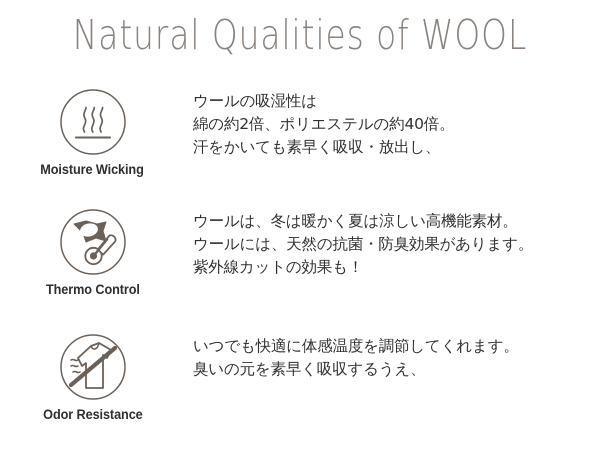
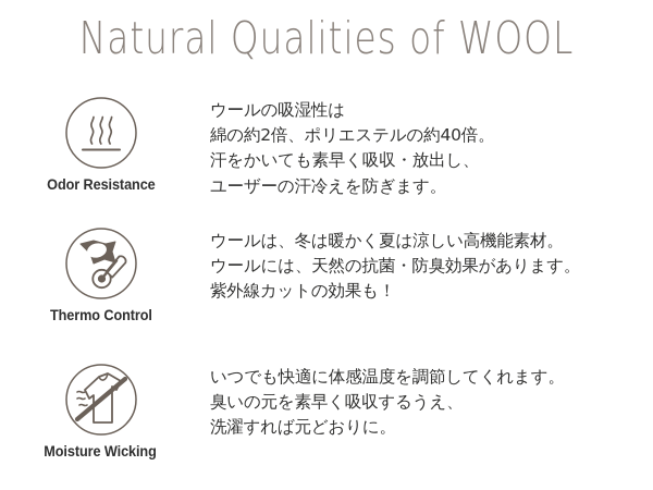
  Natural Qualities of WOOL
- Moisture Wicking
+ Odor Resistance
  ウールの吸湿性は
  綿の約2倍、ポリエステルの約40倍。
  汗をかいても素早く吸収・放出し、
+ ユーザーの汗冷えを防ぎます。
  Thermo Control
  ウールは、冬は暖かく夏は涼しい高機能素材。
  ウールには、天然の抗菌・防臭効果があります。
  紫外線カットの効果も！
- Odor Resistance
+ Moisture Wicking
  いつでも快適に体感温度を調節してくれます。
  臭いの元を素早く吸収するうえ、
+ 洗濯すれば元どおりに。
